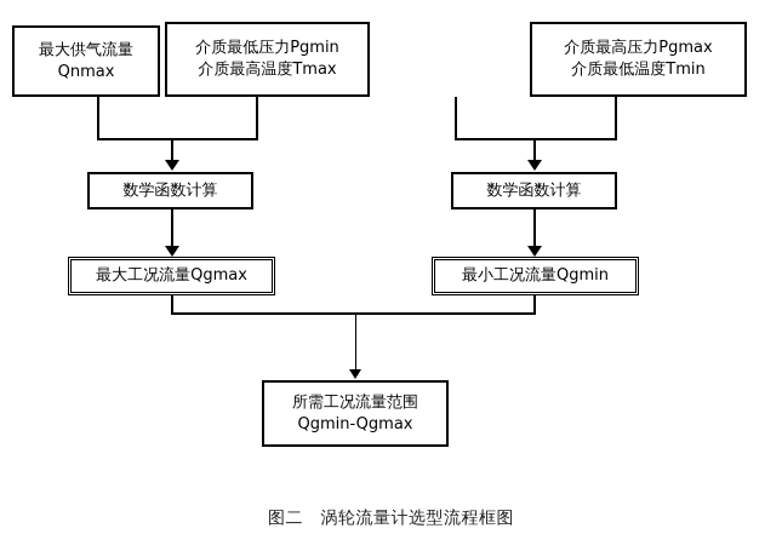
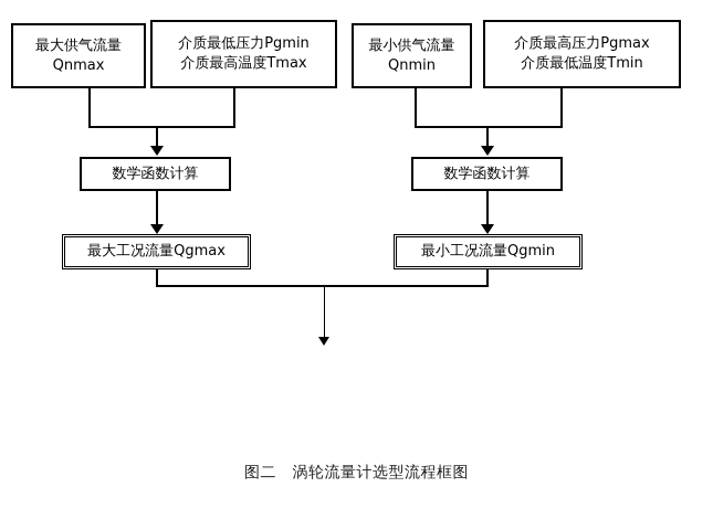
  最大供气流量
  Qnmax
  介质最低压力Pgmin
  介质最高温度Tmax
+ 最小供气流量
+ Qnmin
  介质最高压力Pgmax
  介质最低温度Tmin
  数学函数计算
  数学函数计算
  最大工况流量Qgmax
  最小工况流量Qgmin
- 所需工况流量范围
- Qgmin-Qgmax
  图二 涡轮流量计选型流程框图
